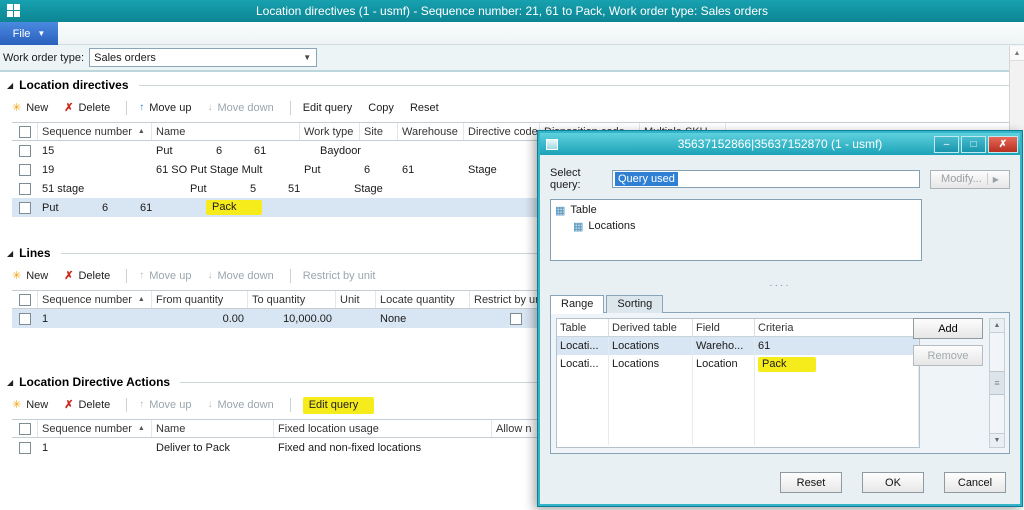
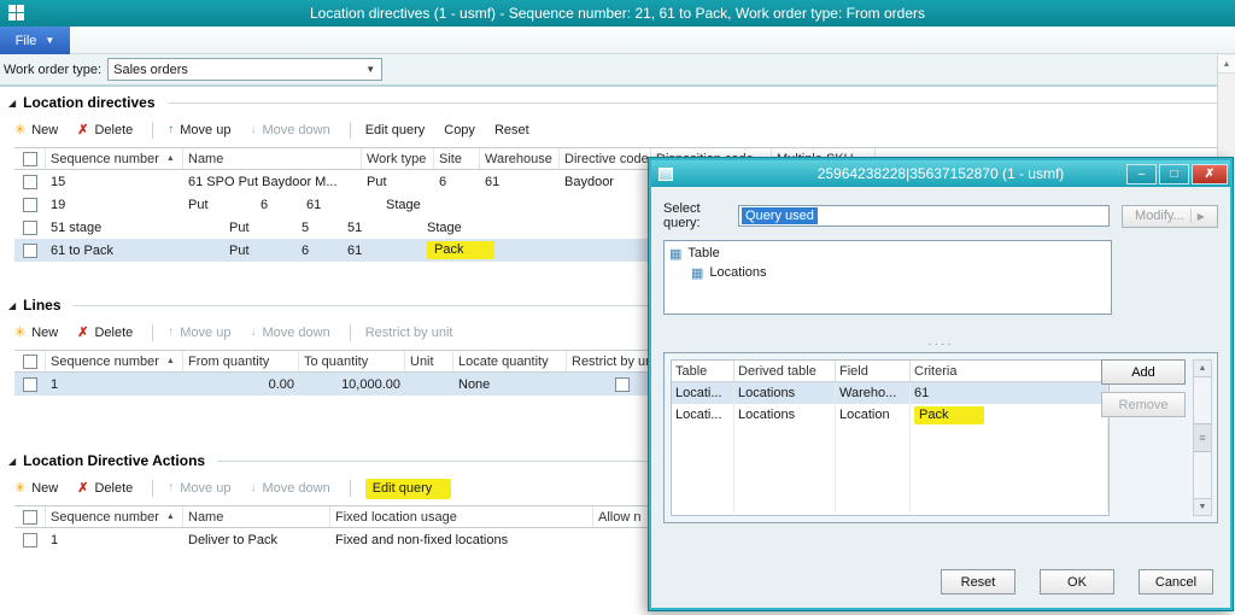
- Location directives (1 - usmf) - Sequence number: 21, 61 to Pack, Work order type: Sales orders
+ Location directives (1 - usmf) - Sequence number: 21, 61 to Pack, Work order type: From orders
  File
  ▼
  Work order type:
  Sales orders
  ▼
  ◢
  Location directives
  ✳
  New
  ✗
  Delete
  ↑
  Move up
  ↓
  Move down
  Edit query
  Copy
  Reset
  Sequence number
  Name
  Work type
  Site
  Warehouse
  Directive code
  15
+ 61 SPO Put Baydoor M...
  Put
  6
  61
  Baydoor
  19
- 61 SO Put Stage Mult
  Put
  6
  61
  Stage
  51 stage
  Put
  5
  51
  Stage
+ 61 to Pack
  Put
  6
  61
  Pack
  ◢
  Lines
  ✳
  New
  ✗
  Delete
  ↑
  Move up
  ↓
  Move down
  Restrict by unit
  Sequence number
  From quantity
  To quantity
  Unit
  Locate quantity
  Restrict by u
  1
  0.00
  10,000.00
  None
  ◢
  Location Directive Actions
  ✳
  New
  ✗
  Delete
  ↑
  Move up
  ↓
  Move down
  Edit query
  Sequence number
  Name
  Fixed location usage
  Allow n
  1
  Deliver to Pack
  Fixed and non-fixed locations
- 35637152866|35637152870 (1 - usmf)
+ 25964238228|35637152870 (1 - usmf)
  –
  □
  ✗
  Select query:
  Query used
  Modify...
  ▶
  ▦
  Table
  ▦
  Locations
  ····
- Range
- Sorting
  Table
  Derived table
  Field
  Criteria
  Locati...
  Locations
  Wareho...
  61
  Locati...
  Locations
  Location
  Pack
  Add
  Remove
  ≡
  Reset
  OK
  Cancel
